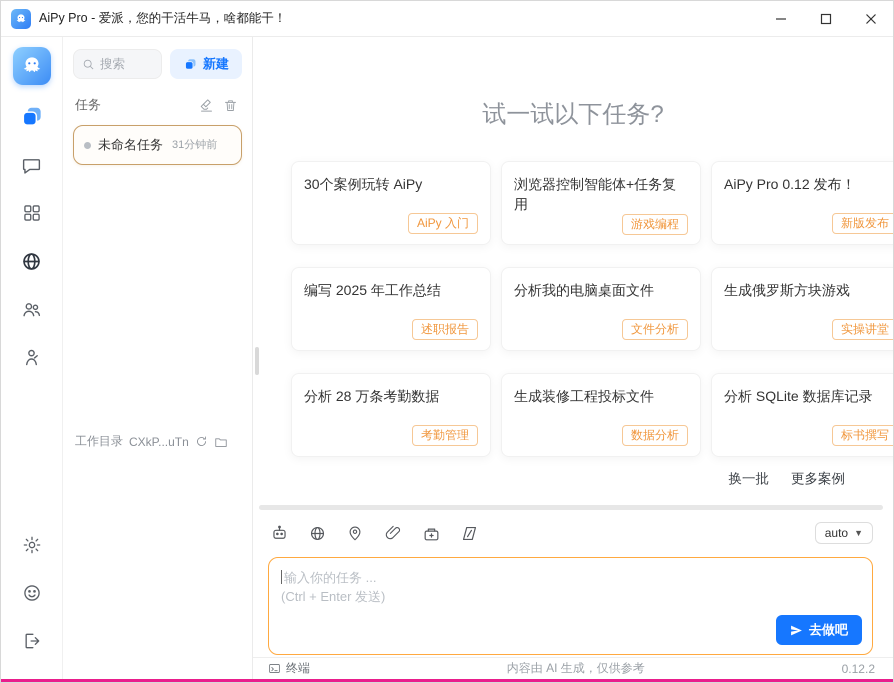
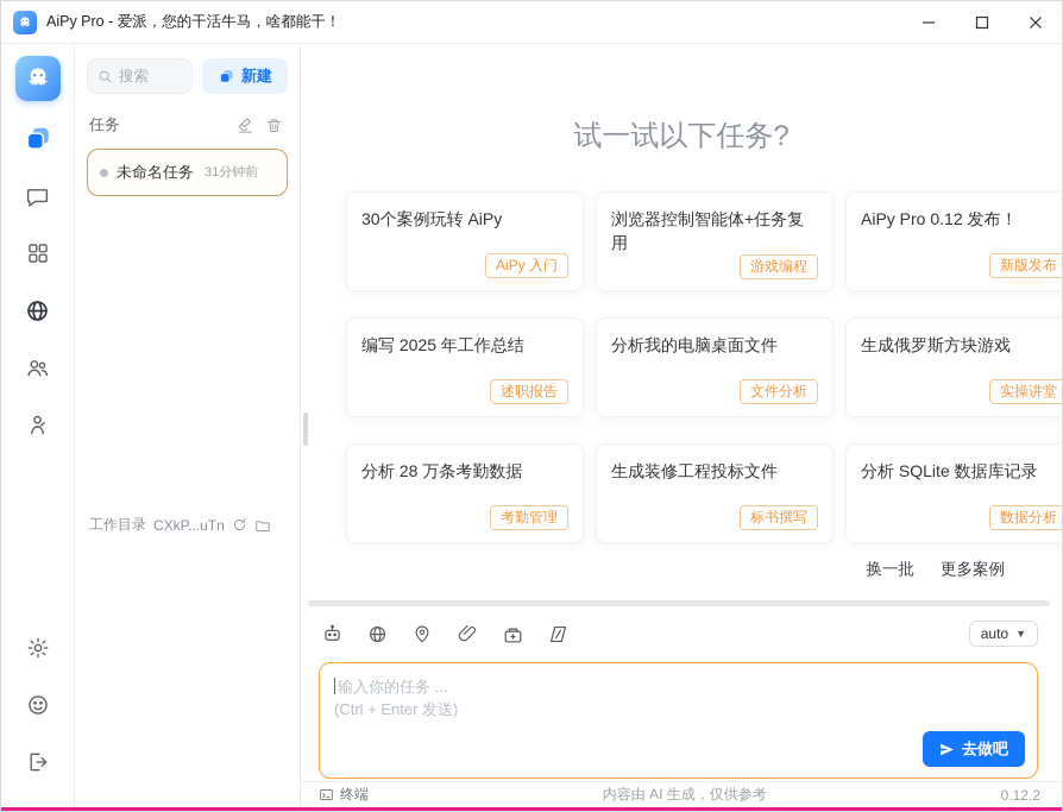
  AiPy Pro - 爱派，您的干活牛马，啥都能干！
  搜索
  新建
  任务
  未命名任务
  31分钟前
  工作目录
  CXkP...uTn
  试一试以下任务?
  30个案例玩转 AiPy
  AiPy 入门
  浏览器控制智能体+任务复用
  游戏编程
  AiPy Pro 0.12 发布！
  新版发布
  编写 2025 年工作总结
  述职报告
  分析我的电脑桌面文件
  文件分析
  生成俄罗斯方块游戏
  实操讲堂
  分析 28 万条考勤数据
  考勤管理
  生成装修工程投标文件
- 数据分析
+ 标书撰写
  分析 SQLite 数据库记录
- 标书撰写
+ 数据分析
  换一批
  更多案例
  auto
  ▼
  输入你的任务 ...
  (Ctrl + Enter 发送)
  去做吧
  终端
  内容由 AI 生成，仅供参考
  0.12.2
